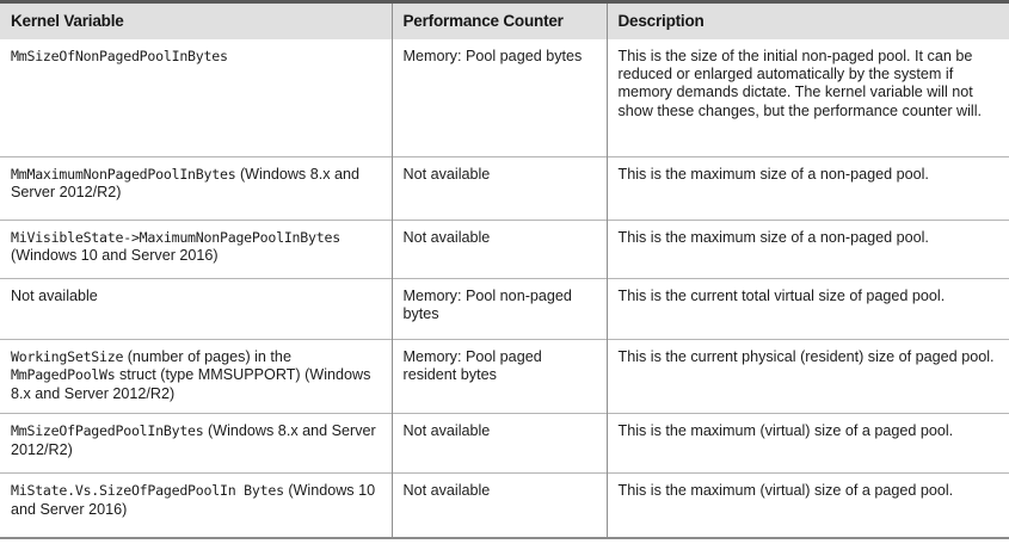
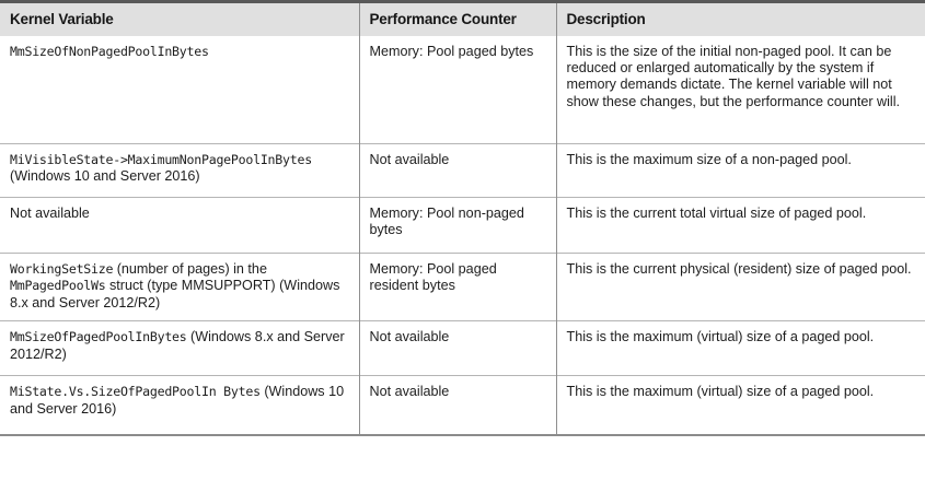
  Kernel Variable	Performance Counter	Description
  MmSizeOfNonPagedPoolInBytes	Memory: Pool paged bytes	This is the size of the initial non-paged pool. It can be reduced or enlarged automatically by the system if memory demands dictate. The kernel variable will not show these changes, but the performance counter will.
- MmMaximumNonPagedPoolInBytes (Windows 8.x and Server 2012/R2)	Not available	This is the maximum size of a non-paged pool.
  MiVisibleState->MaximumNonPagePoolInBytes (Windows 10 and Server 2016)	Not available	This is the maximum size of a non-paged pool.
  Not available	Memory: Pool non-paged bytes	This is the current total virtual size of paged pool.
  WorkingSetSize (number of pages) in the MmPagedPoolWs struct (type MMSUPPORT) (Windows 8.x and Server 2012/R2)	Memory: Pool paged resident bytes	This is the current physical (resident) size of paged pool.
  MmSizeOfPagedPoolInBytes (Windows 8.x and Server 2012/R2)	Not available	This is the maximum (virtual) size of a paged pool.
  MiState.Vs.SizeOfPagedPoolIn Bytes (Windows 10 and Server 2016)	Not available	This is the maximum (virtual) size of a paged pool.
